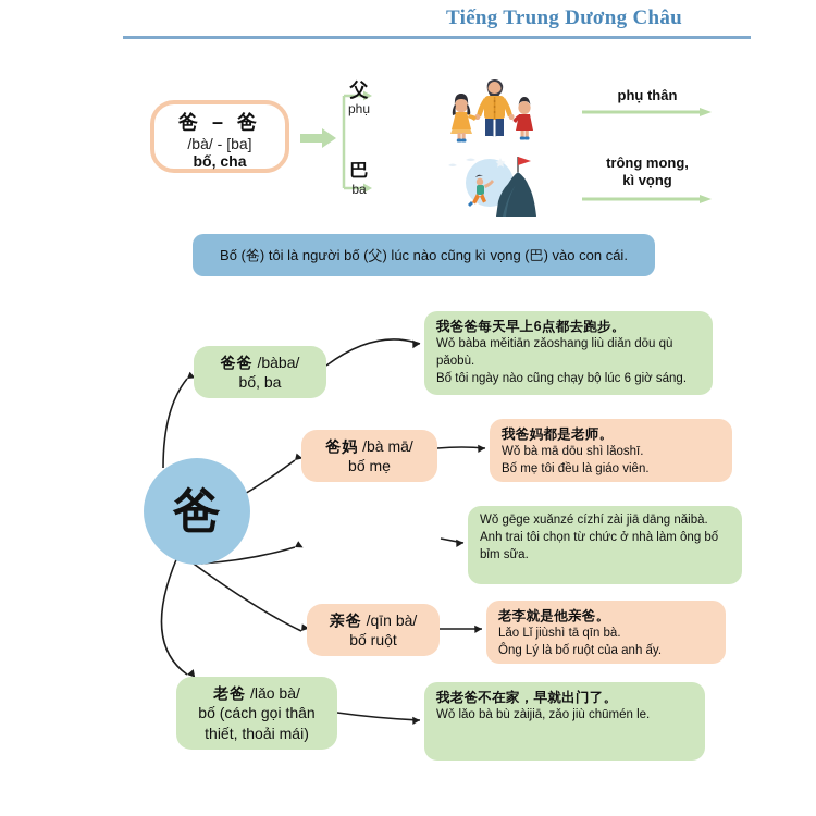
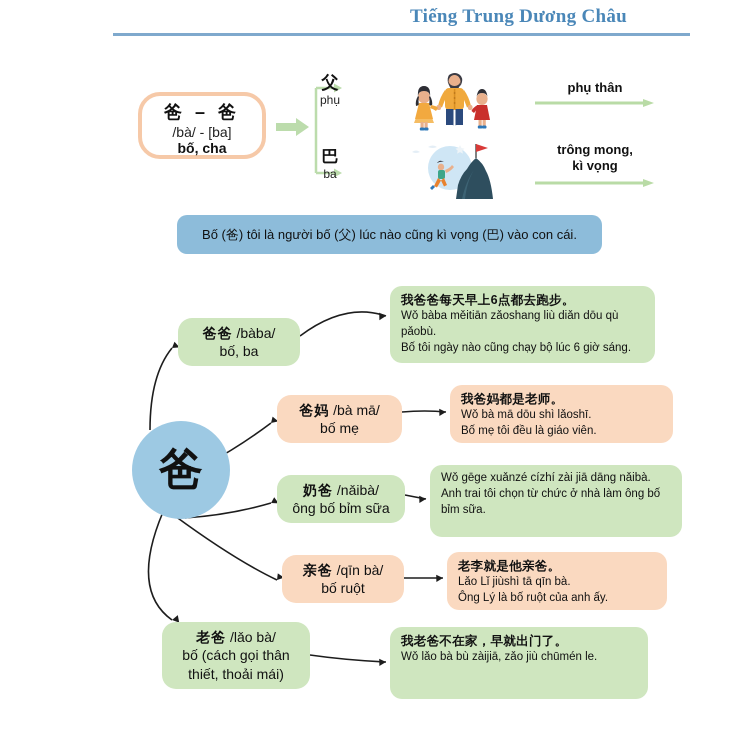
  Tiếng Trung Dương Châu
  爸 – 爸
  /bà/ - [ba]
  bố, cha
  父
  phụ
  巴
  ba
  phụ thân
  trông mong,
  kì vọng
  Bố (爸) tôi là người bố (父) lúc nào cũng kì vọng (巴) vào con cái.
  爸
  爸爸 /bàba/
  bố, ba
  我爸爸每天早上6点都去跑步。
  Wǒ bàba měitiān zǎoshang liù diǎn dōu qù pǎobù.
  Bố tôi ngày nào cũng chạy bộ lúc 6 giờ sáng.
  爸妈 /bà mā/
  bố mẹ
  我爸妈都是老师。
  Wǒ bà mā dōu shì lǎoshī.
  Bố mẹ tôi đều là giáo viên.
+ 奶爸 /nǎibà/
+ ông bố bỉm sữa
  Wǒ gēge xuǎnzé cízhí zài jiā dāng nǎibà.
  Anh trai tôi chọn từ chức ở nhà làm ông bố bỉm sữa.
  亲爸 /qīn bà/
  bố ruột
  老李就是他亲爸。
  Lǎo Lǐ jiùshì tā qīn bà.
  Ông Lý là bố ruột của anh ấy.
  老爸 /lǎo bà/
  bố (cách gọi thân thiết, thoải mái)
  我老爸不在家，早就出门了。
  Wǒ lǎo bà bù zàijiā, zǎo jiù chūmén le.
